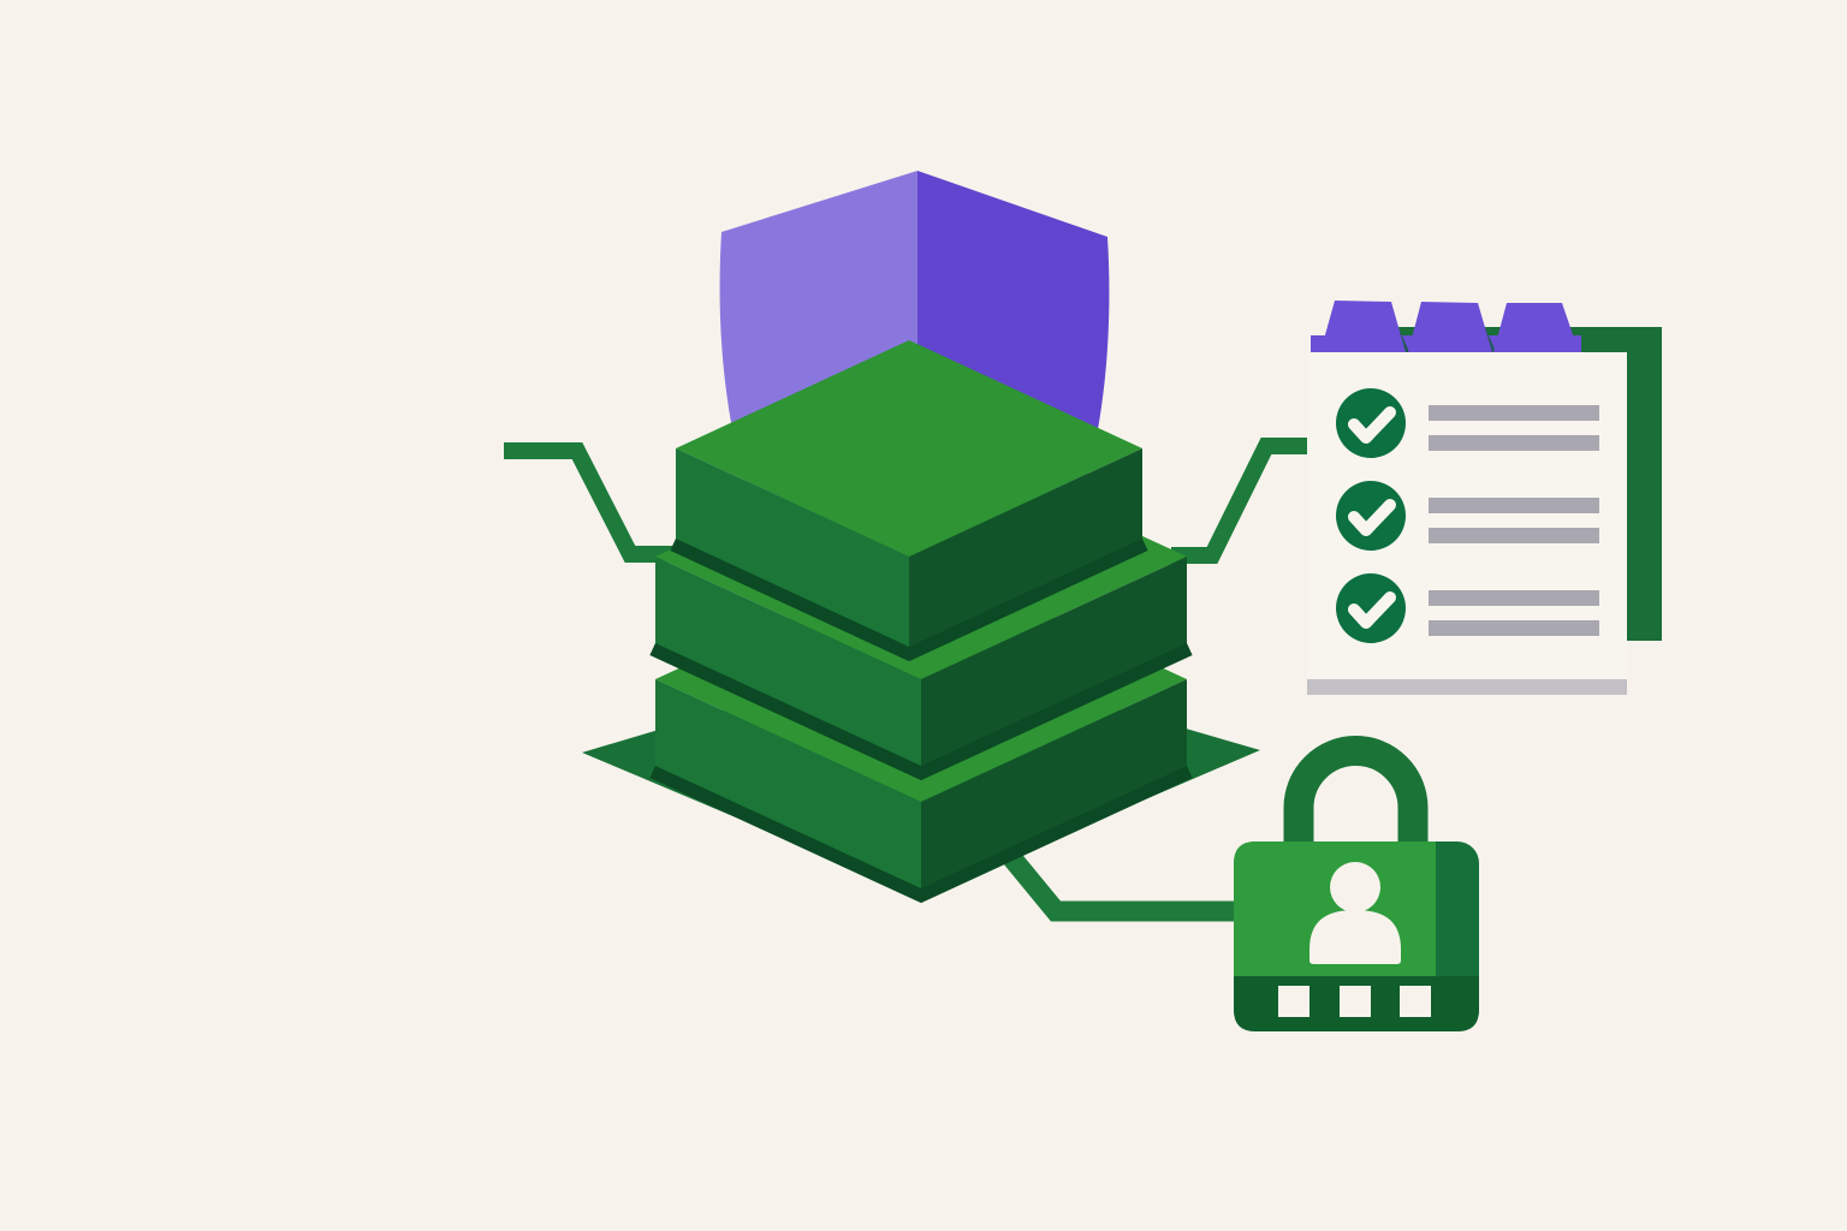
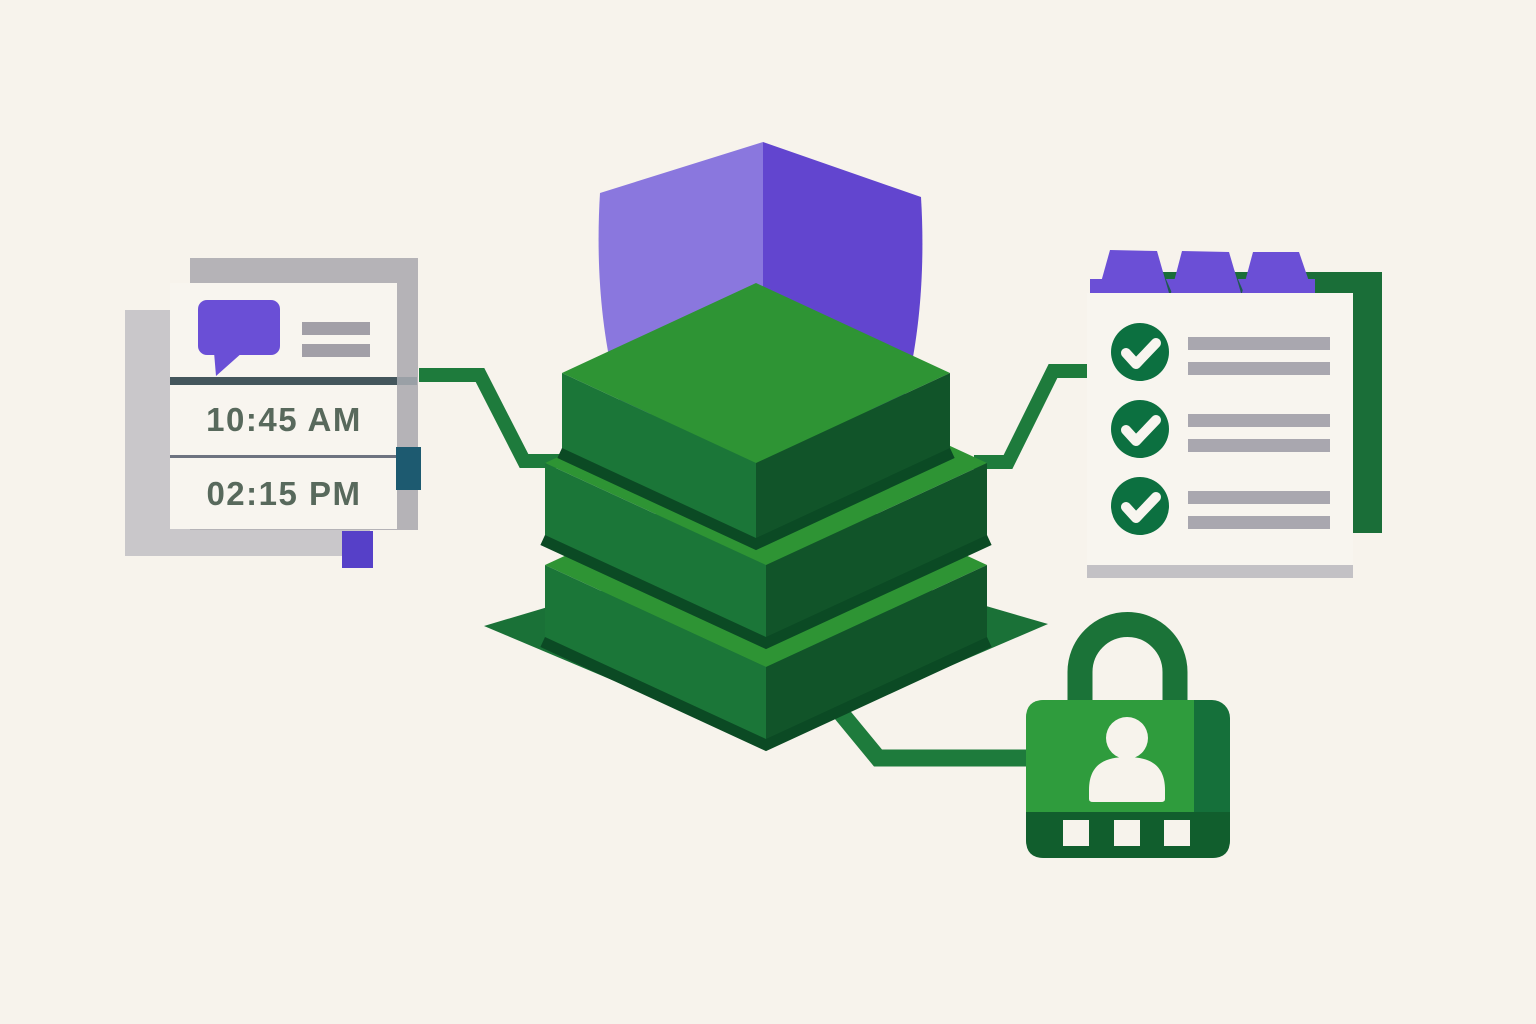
+ 10:45 AM
+ 02:15 PM
